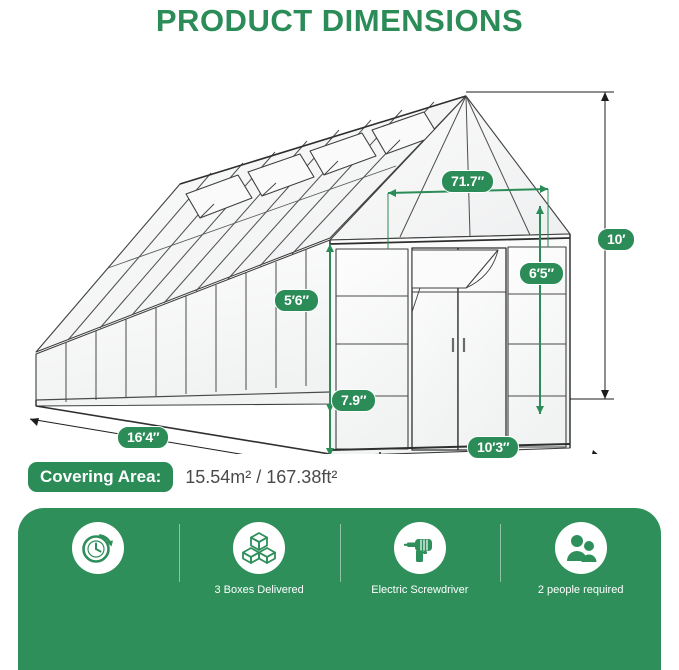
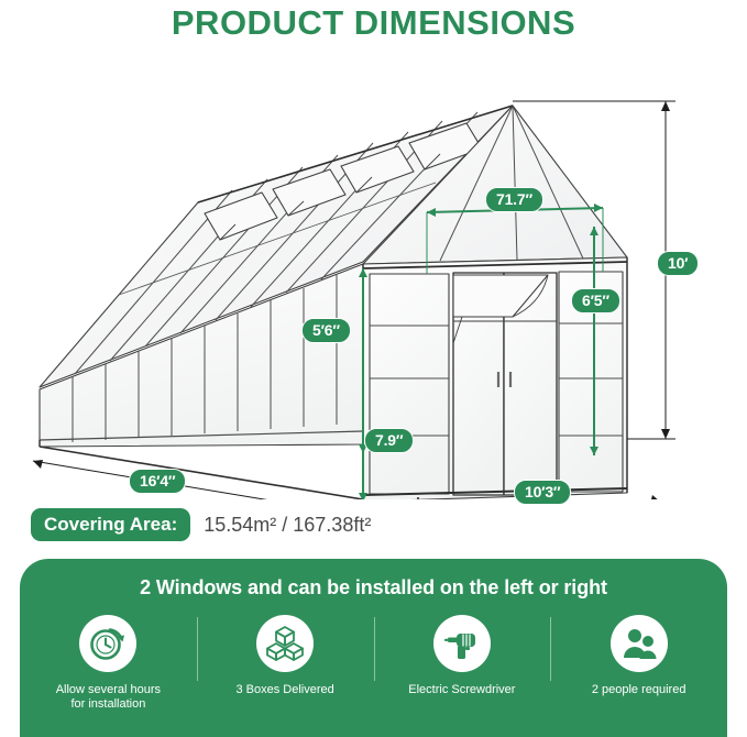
  PRODUCT DIMENSIONS
  71.7″
  6′5″
  10′
  5′6″
  7.9″
  16′4″
  10′3″
  Covering Area:
  15.54m² / 167.38ft²
+ 2 Windows and can be installed on the left or right
+ Allow several hours
+ for installation
  3 Boxes Delivered
  Electric Screwdriver
  2 people required
